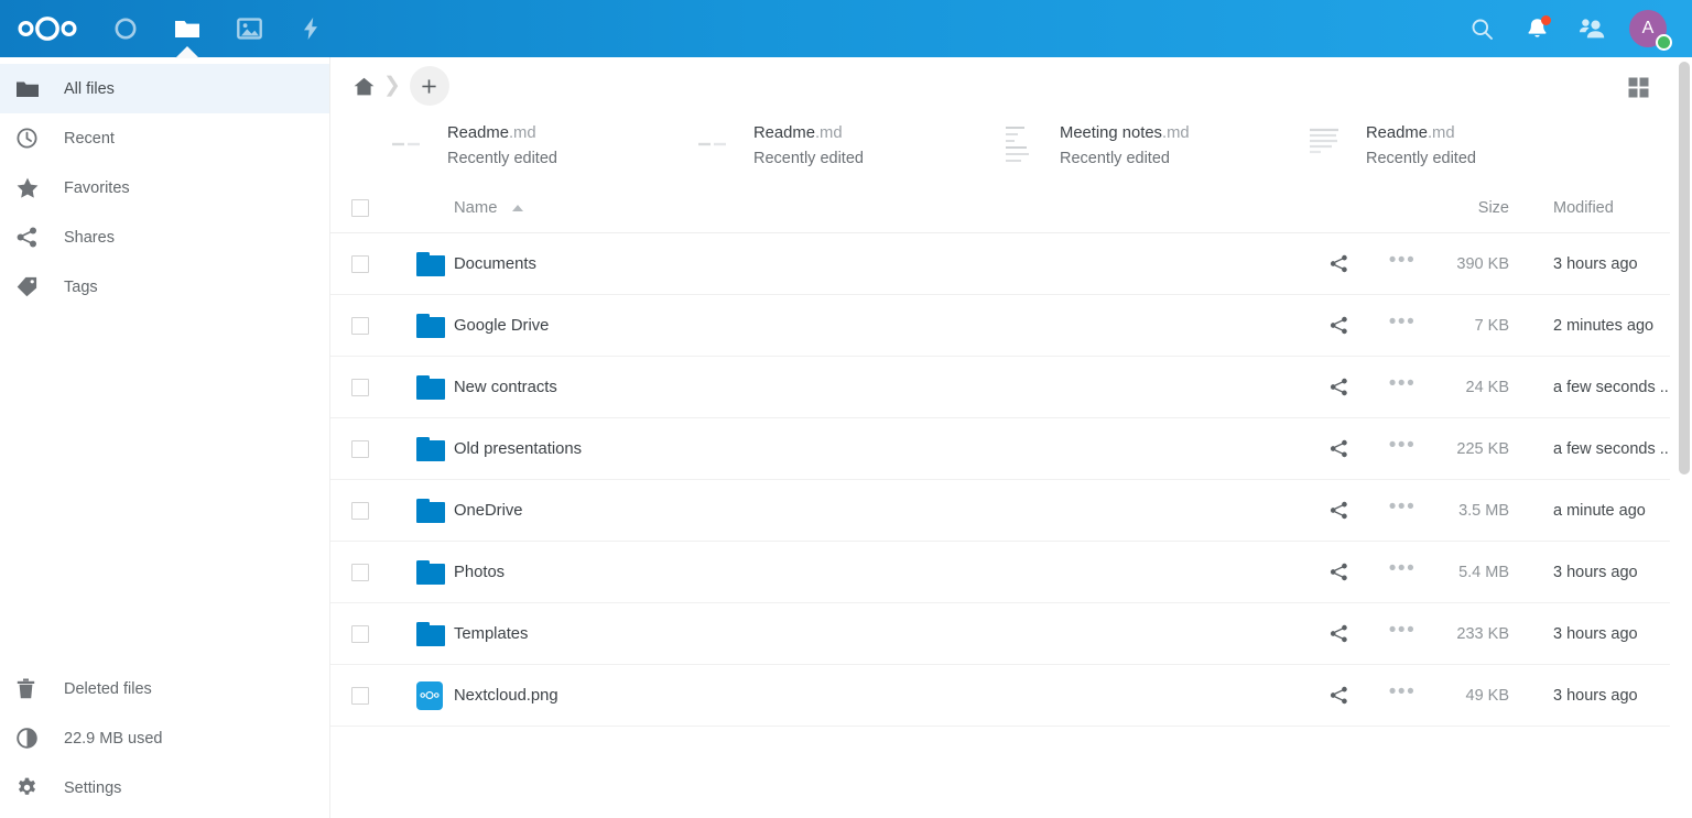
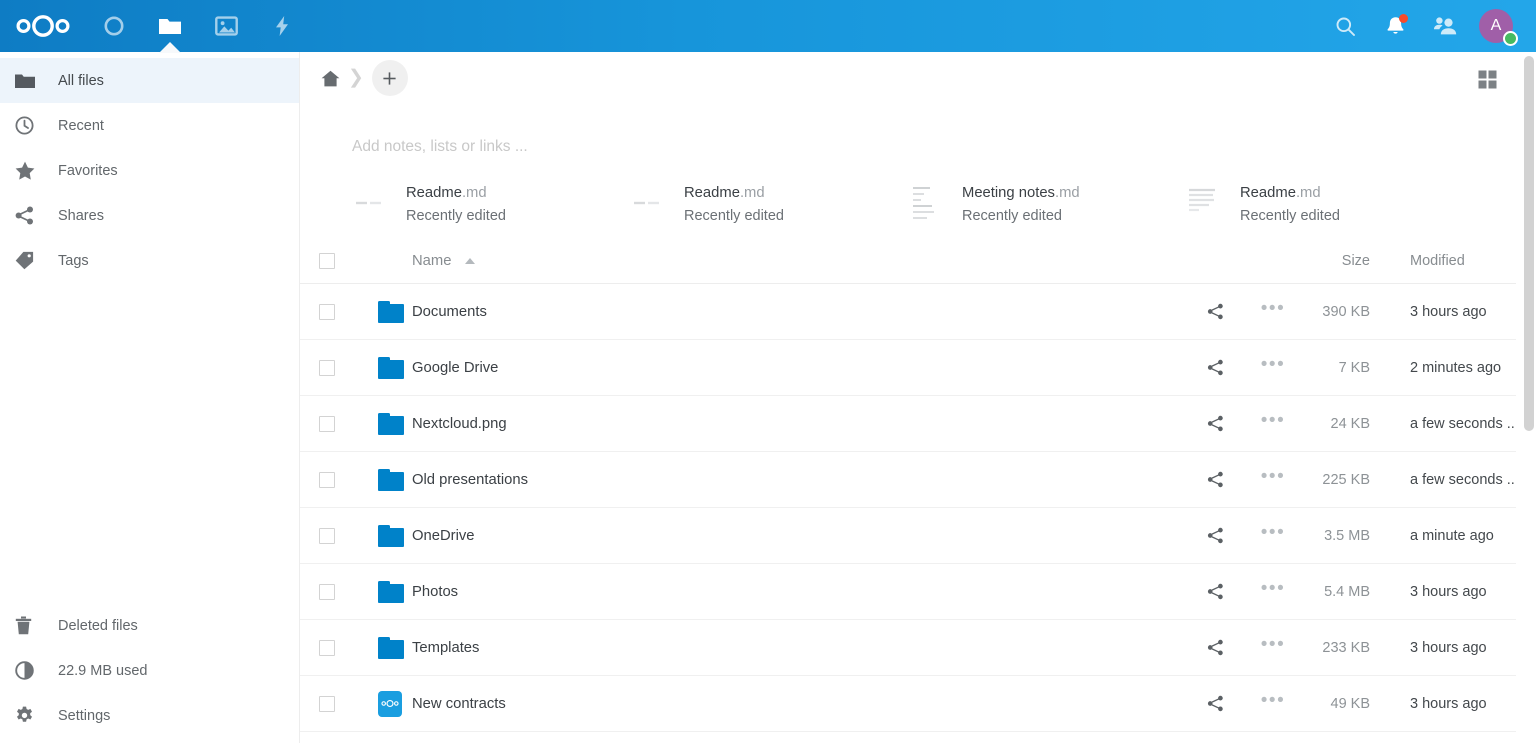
  A
  All files
  Recent
  Favorites
  Shares
  Tags
  Deleted files
  22.9 MB used
  Settings
  ❯
+ Add notes, lists or links ...
  Readme.md
  Recently edited
  Readme.md
  Recently edited
  Meeting notes.md
  Recently edited
  Readme.md
  Recently edited
  Name
  Size
  Modified
  Documents
  •••
  390 KB
  3 hours ago
  Google Drive
  •••
  7 KB
  2 minutes ago
- New contracts
+ Nextcloud.png
  •••
  24 KB
  a few seconds ..
  Old presentations
  •••
  225 KB
  a few seconds ..
  OneDrive
  •••
  3.5 MB
  a minute ago
  Photos
  •••
  5.4 MB
  3 hours ago
  Templates
  •••
  233 KB
  3 hours ago
- Nextcloud.png
+ New contracts
  •••
  49 KB
  3 hours ago
